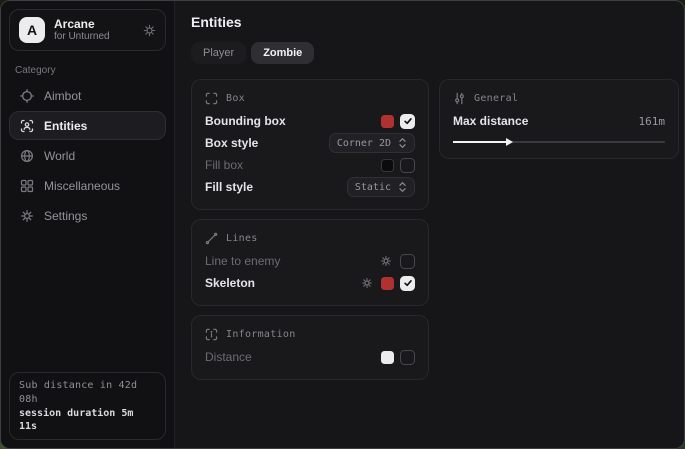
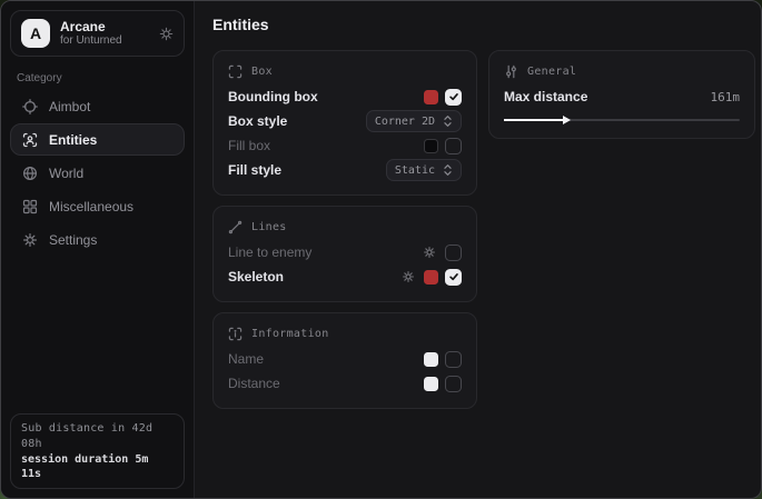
  A
  Arcane
  for Unturned
  Category
  Aimbot
  Entities
  World
  Miscellaneous
  Settings
  Sub distance in 42d 08h
  session duration 5m 11s
  Entities
- Player
- Zombie
  Box
  Bounding box
  Box style
  Corner 2D
  Fill box
  Fill style
  Static
  Lines
  Line to enemy
  Skeleton
  Information
+ Name
  Distance
  General
  Max distance
  161m
